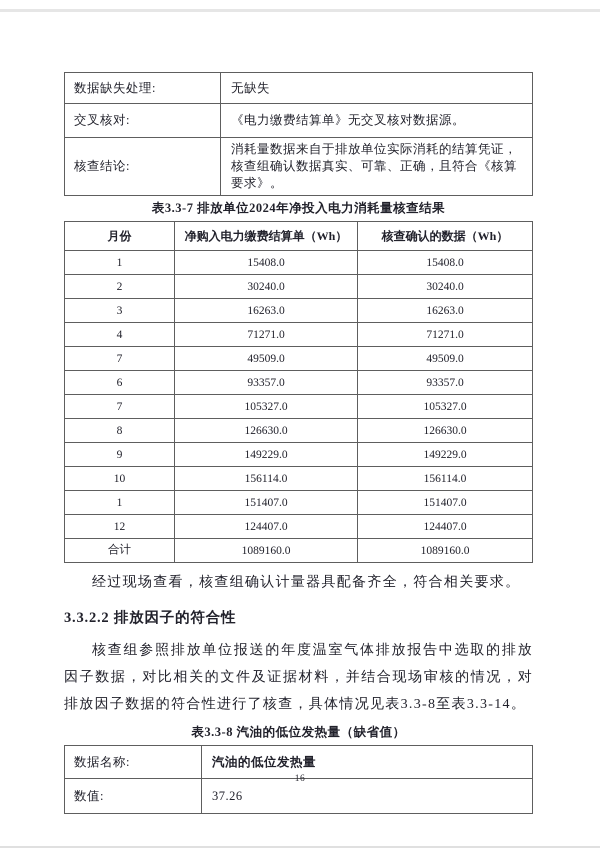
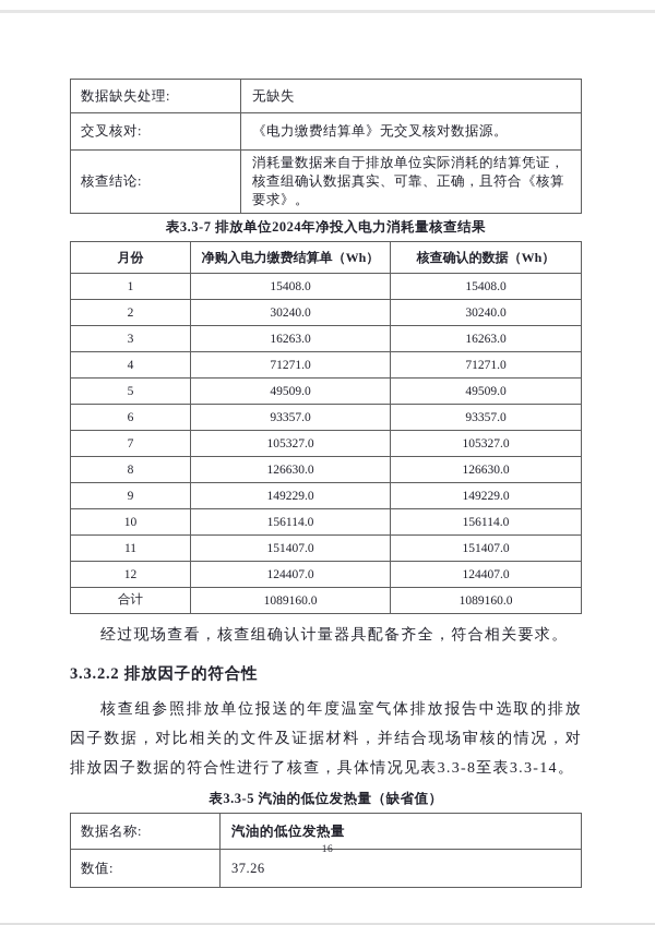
  数据缺失处理:	无缺失
  交叉核对:	《电力缴费结算单》无交叉核对数据源。
  核查结论:	消耗量数据来自于排放单位实际消耗的结算凭证，核查组确认数据真实、可靠、正确，且符合《核算要求》。
  表3.3-7 排放单位2024年净投入电力消耗量核查结果
  月份	净购入电力缴费结算单（Wh）	核查确认的数据（Wh）
  1	15408.0	15408.0
  2	30240.0	30240.0
  3	16263.0	16263.0
  4	71271.0	71271.0
- 7	49509.0	49509.0
+ 5	49509.0	49509.0
  6	93357.0	93357.0
  7	105327.0	105327.0
  8	126630.0	126630.0
  9	149229.0	149229.0
  10	156114.0	156114.0
- 1	151407.0	151407.0
+ 11	151407.0	151407.0
  12	124407.0	124407.0
  合计	1089160.0	1089160.0
  经过现场查看，核查组确认计量器具配备齐全，符合相关要求。
  3.3.2.2 排放因子的符合性
  核查组参照排放单位报送的年度温室气体排放报告中选取的排放因子数据，对比相关的文件及证据材料，并结合现场审核的情况，对排放因子数据的符合性进行了核查，具体情况见表3.3-8至表3.3-14。
- 表3.3-8 汽油的低位发热量（缺省值）
+ 表3.3-5 汽油的低位发热量（缺省值）
  数据名称:	汽油的低位发热量
  数值:	37.26
  16
